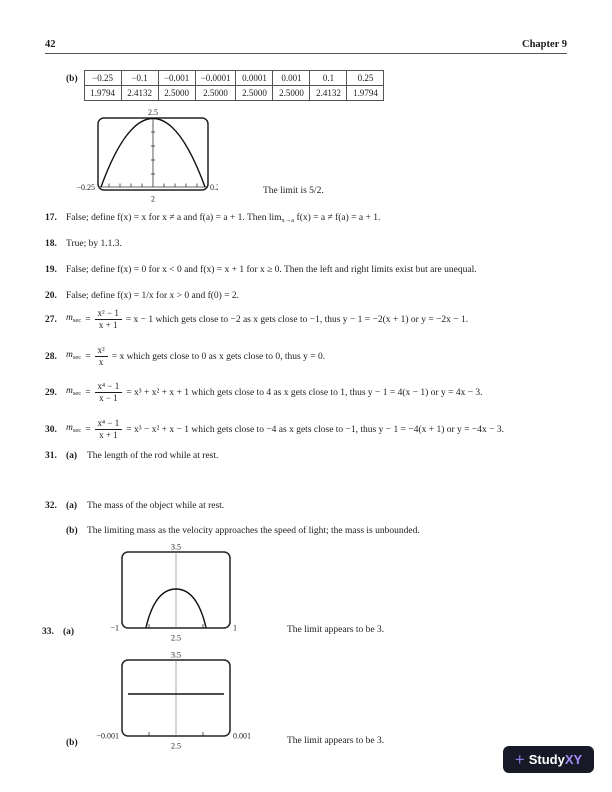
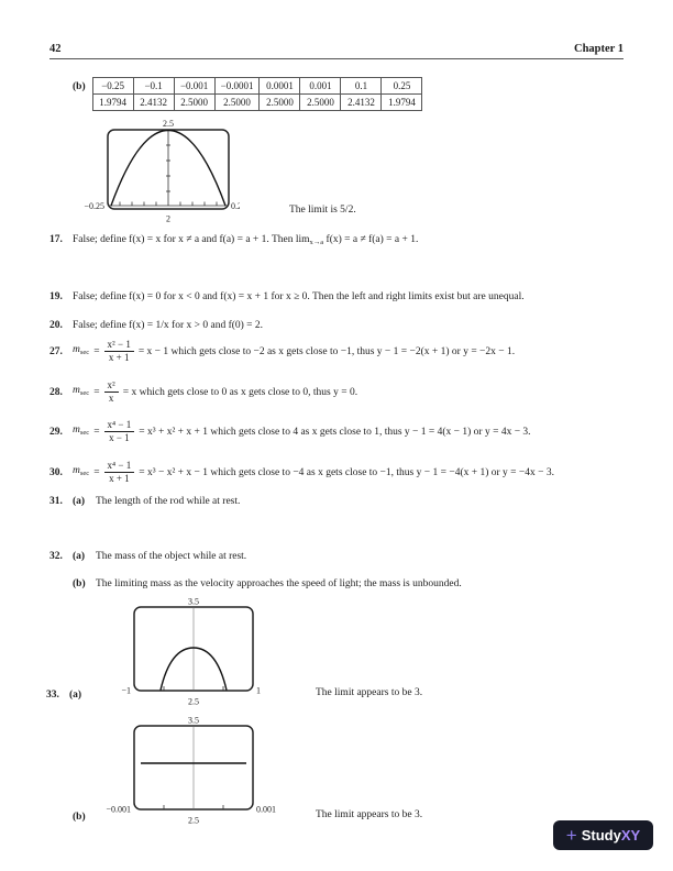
  42
- Chapter 9
+ Chapter 1
  (b)
  −0.25	−0.1	−0.001	−0.0001	0.0001	0.001	0.1	0.25
  1.9794	2.4132	2.5000	2.5000	2.5000	2.5000	2.4132	1.9794
  2.5
  −0.25
  2
  The limit is 5/2.
  17. False; define f(x) = x for x ≠ a and f(a) = a + 1. Then lim f(x) = a ≠ f(a) = a + 1.
- 18. True; by 1.1.3.
  19. False; define f(x) = 0 for x < 0 and f(x) = x + 1 for x ≥ 0. Then the left and right limits exist but are unequal.
  20. False; define f(x) = 1/x for x > 0 and f(0) = 2.
  27.
  =
  x² − 1
  x + 1
  = x − 1 which gets close to −2 as x gets close to −1, thus y − 1 = −2(x + 1) or y = −2x − 1.
  28.
  =
  x²
  x
  = x which gets close to 0 as x gets close to 0, thus y = 0.
  29.
  =
  x⁴ − 1
  x − 1
  = x³ + x² + x + 1 which gets close to 4 as x gets close to 1, thus y − 1 = 4(x − 1) or y = 4x − 3.
  30.
  =
  x⁴ − 1
  x + 1
  = x³ − x² + x − 1 which gets close to −4 as x gets close to −1, thus y − 1 = −4(x + 1) or y = −4x − 3.
  31. (a) The length of the rod while at rest.
  32. (a) The mass of the object while at rest.
  (b) The limiting mass as the velocity approaches the speed of light; the mass is unbounded.
  3.5
  −1
  1
  2.5
  33. (a)
  The limit appears to be 3.
  3.5
  −0.001
  0.001
  2.5
  (b)
  The limit appears to be 3.
  +
  Study
  XY
